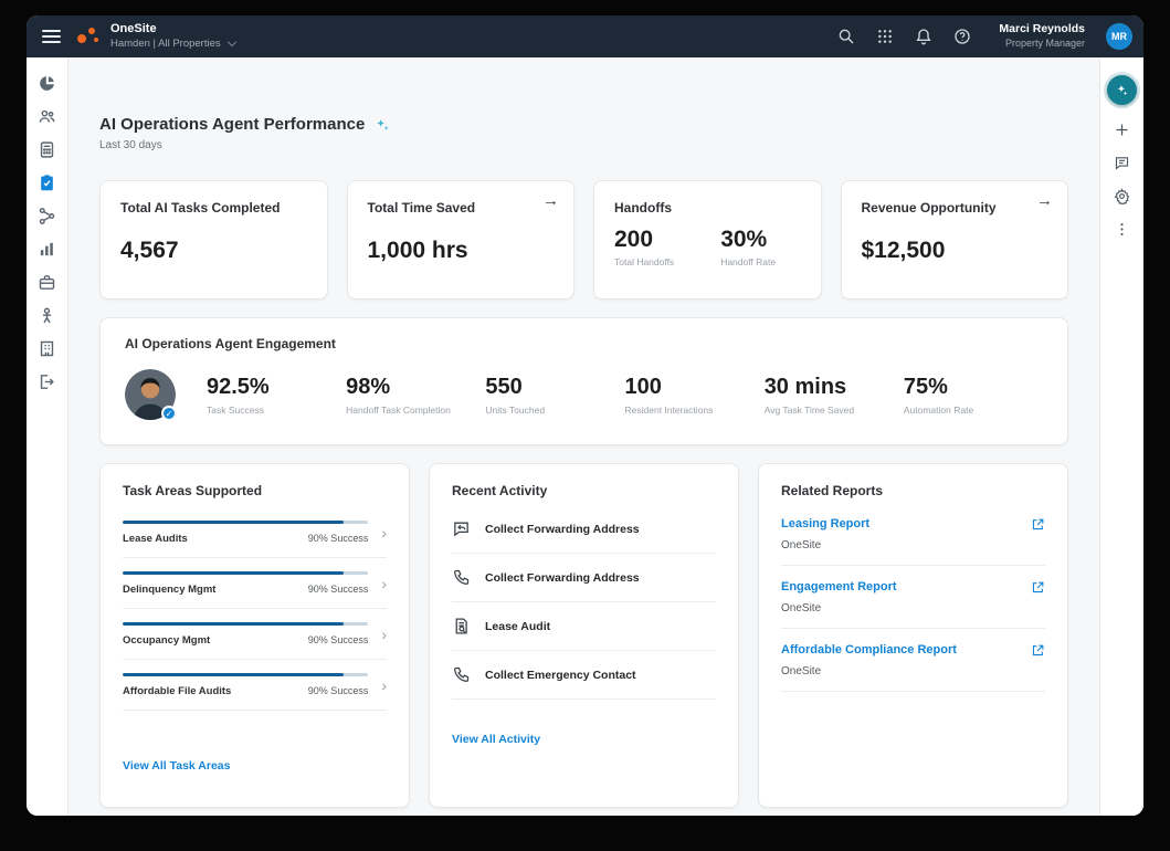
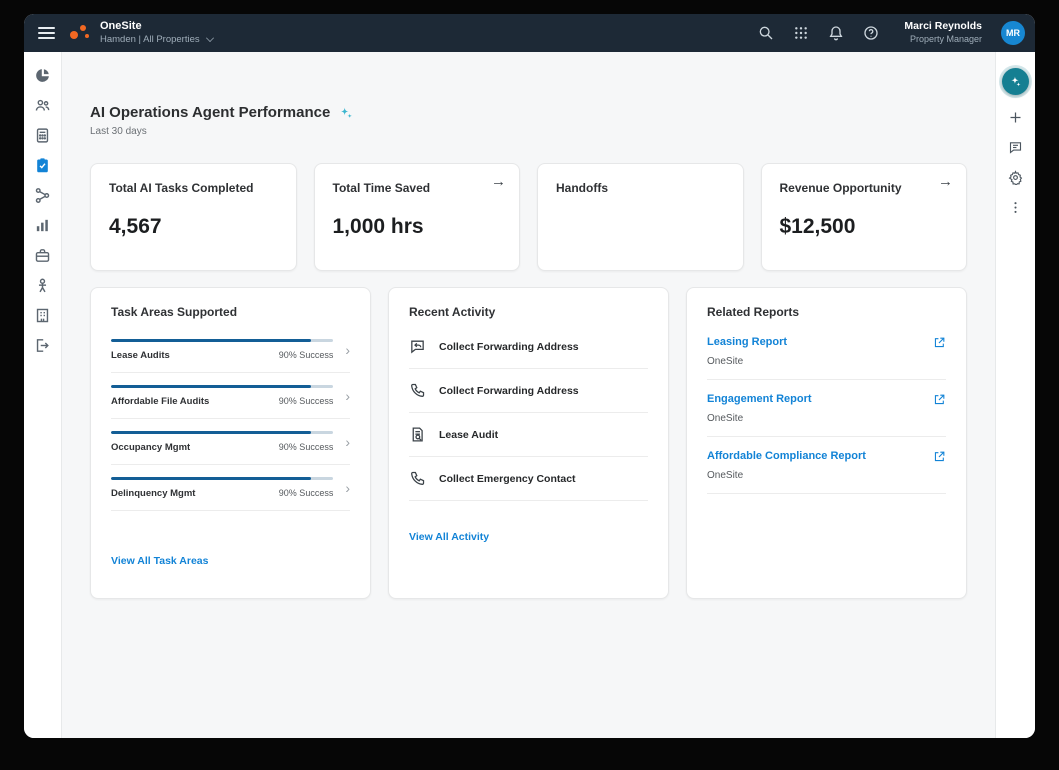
  OneSite
  Hamden | All Properties
  Marci Reynolds
  Property Manager
  MR
  AI Operations Agent Performance
  Last 30 days
  Total AI Tasks Completed
  4,567
  →
  Total Time Saved
  1,000 hrs
  Handoffs
- 200
- Total Handoffs
- 30%
- Handoff Rate
  →
  Revenue Opportunity
  $12,500
- AI Operations Agent Engagement
- ✓
- 92.5%
- Task Success
- 98%
- Handoff Task Completion
- 550
- Units Touched
- 100
- Resident Interactions
- 30 mins
- Avg Task Time Saved
- 75%
- Automation Rate
  Task Areas Supported
  Lease Audits
  90% Success
  ›
- Delinquency Mgmt
+ Affordable File Audits
  90% Success
  ›
  Occupancy Mgmt
  90% Success
  ›
- Affordable File Audits
+ Delinquency Mgmt
  90% Success
  ›
  View All Task Areas
  Recent Activity
  Collect Forwarding Address
  Collect Forwarding Address
  Lease Audit
  Collect Emergency Contact
  View All Activity
  Related Reports
  Leasing Report
  OneSite
  Engagement Report
  OneSite
  Affordable Compliance Report
  OneSite
